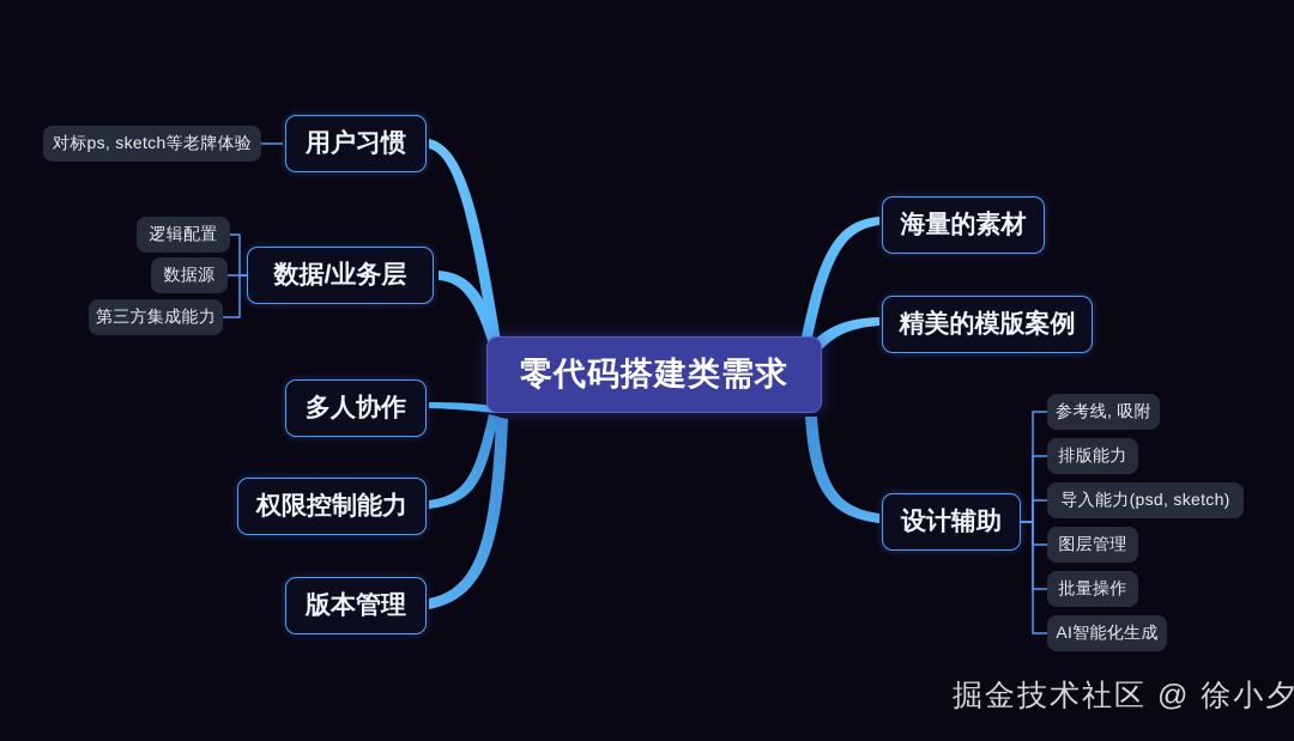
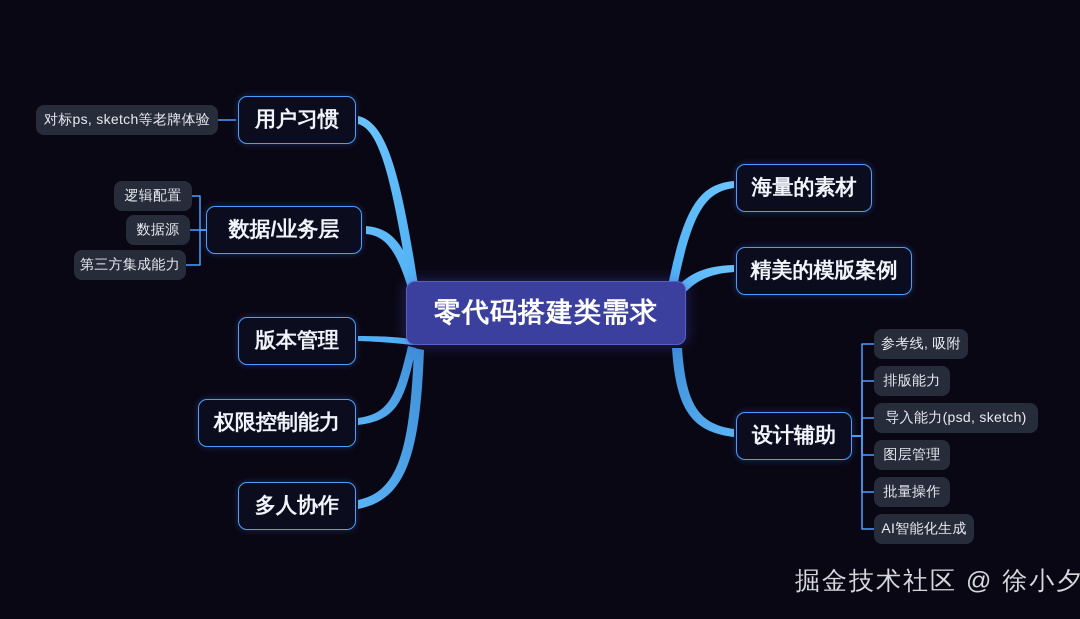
  零代码搭建类需求
  用户习惯
  数据/业务层
- 多人协作
+ 版本管理
  权限控制能力
- 版本管理
+ 多人协作
  对标ps, sketch等老牌体验
  逻辑配置
  数据源
  第三方集成能力
  海量的素材
  精美的模版案例
  设计辅助
  参考线, 吸附
  排版能力
  导入能力(psd, sketch)
  图层管理
  批量操作
  AI智能化生成
  掘金技术社区 @ 徐小夕
